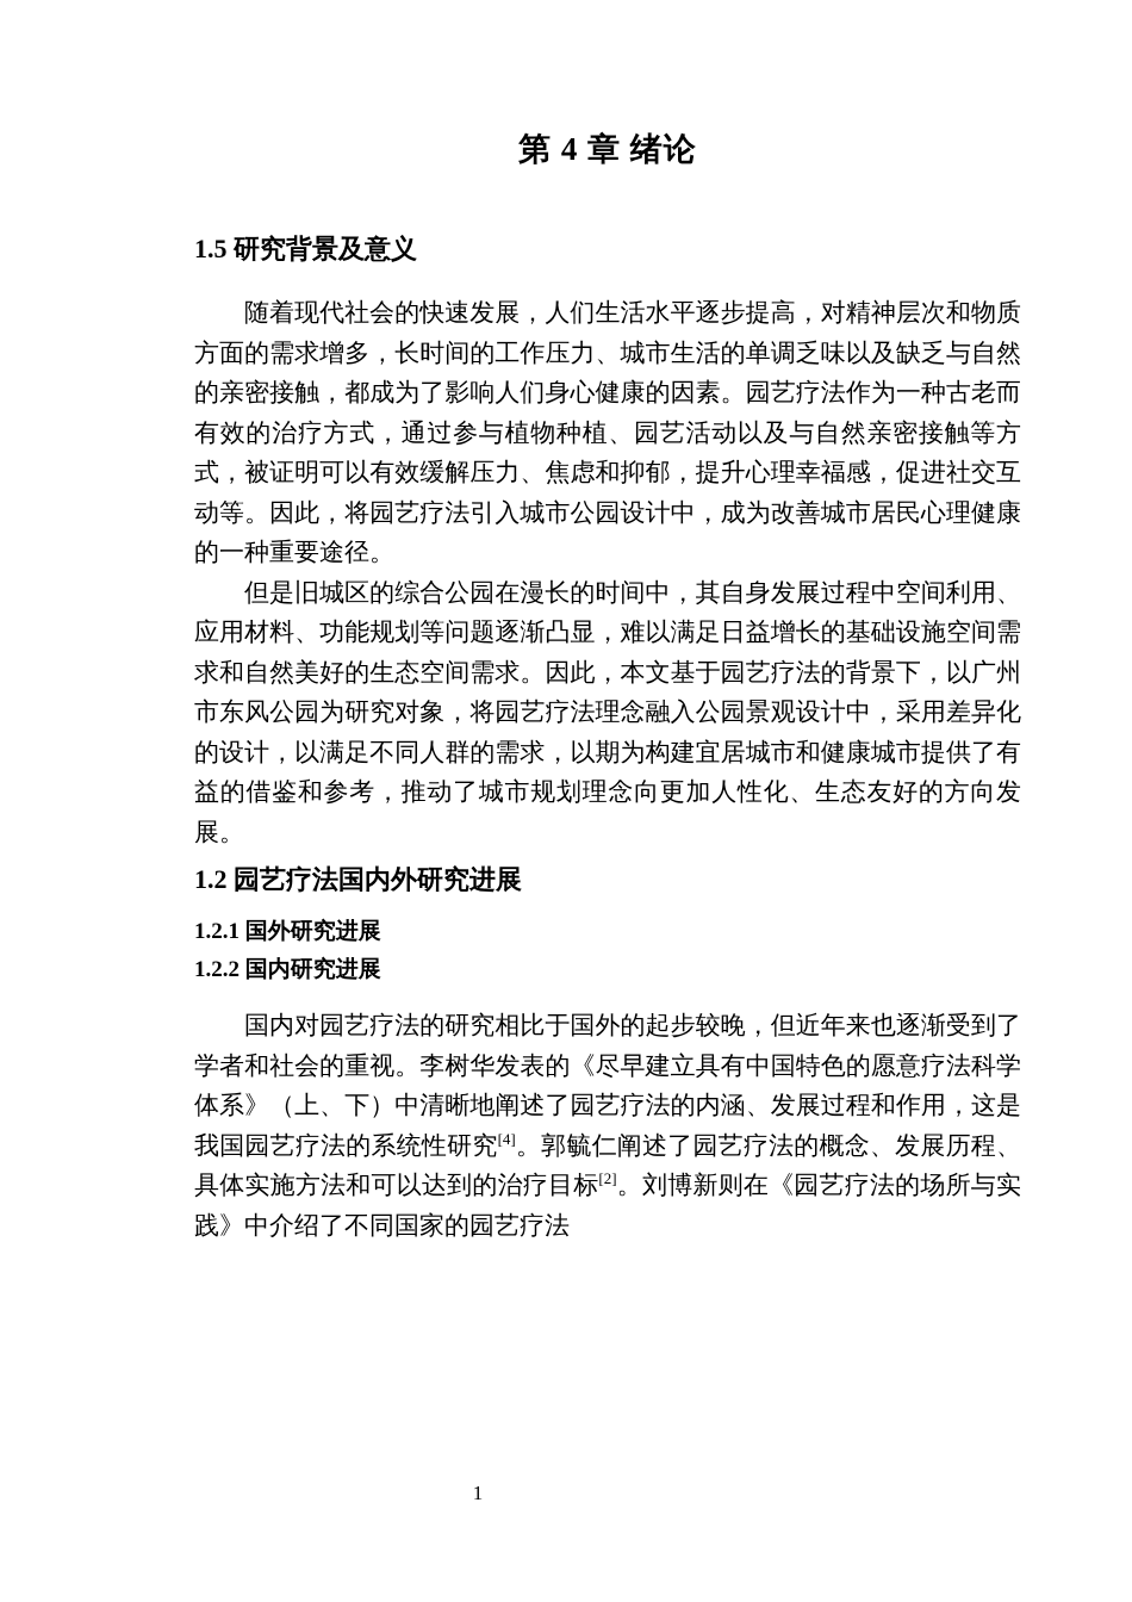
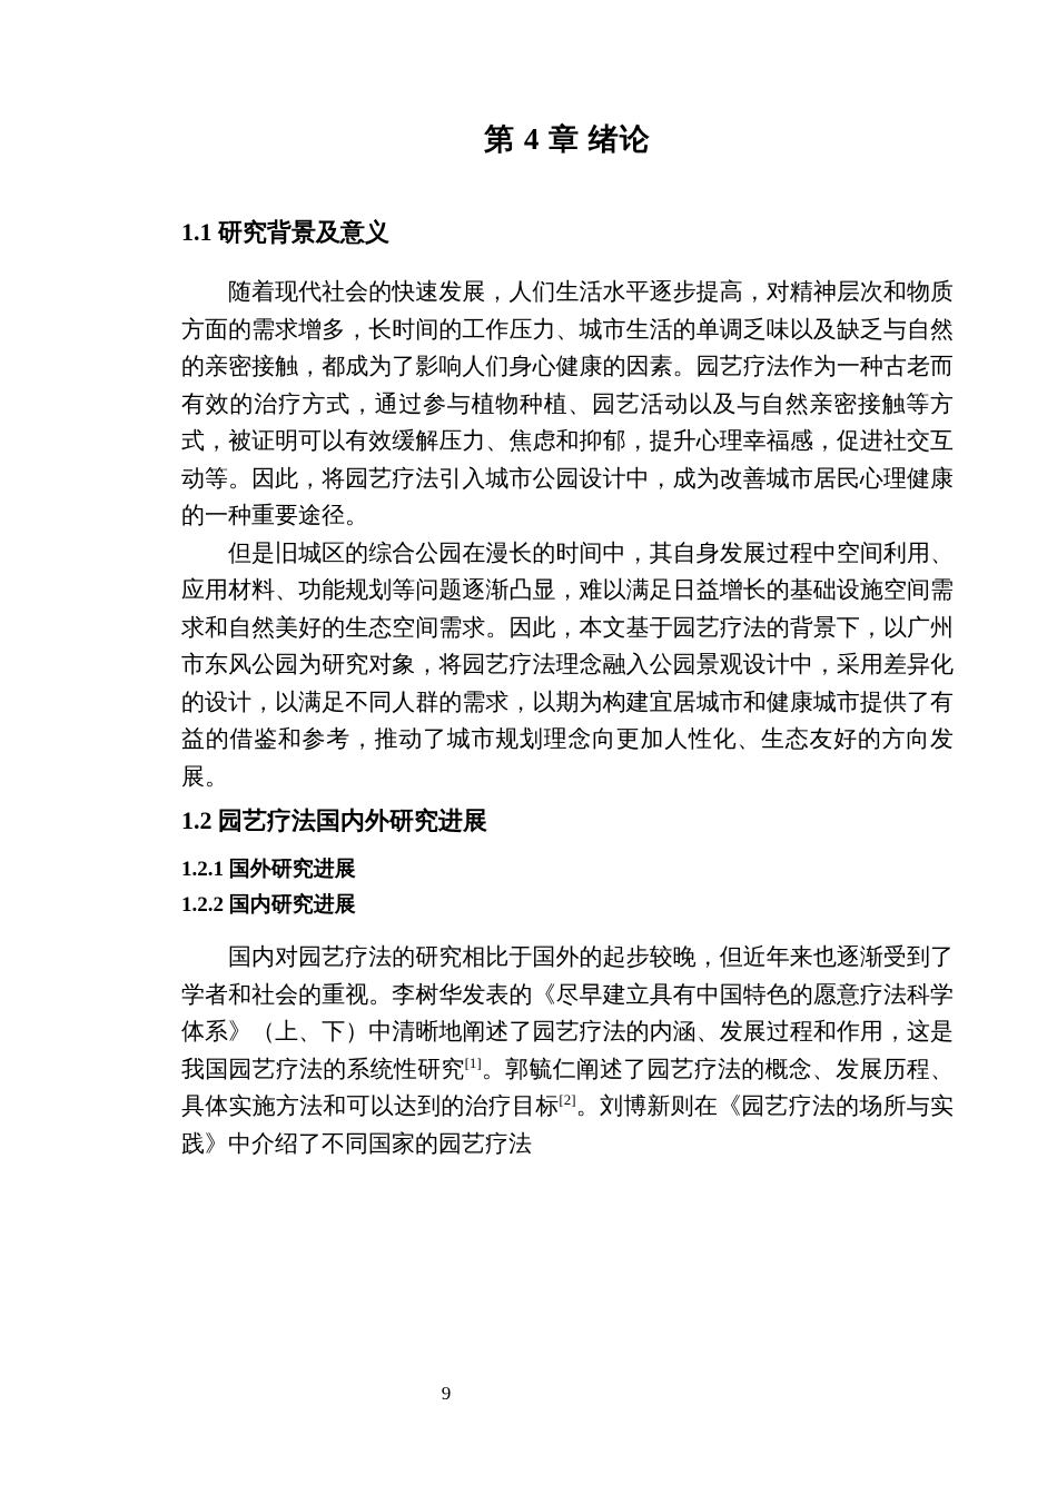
  第 4 章 绪论
- 1.5 研究背景及意义
+ 1.1 研究背景及意义
  随着现代社会的快速发展，人们生活水平逐步提高，对精神层次和物质方面的需求增多，长时间的工作压力、城市生活的单调乏味以及缺乏与自然的亲密接触，都成为了影响人们身心健康的因素。园艺疗法作为一种古老而有效的治疗方式，通过参与植物种植、园艺活动以及与自然亲密接触等方式，被证明可以有效缓解压力、焦虑和抑郁，提升心理幸福感，促进社交互动等。因此，将园艺疗法引入城市公园设计中，成为改善城市居民心理健康的一种重要途径。
  但是旧城区的综合公园在漫长的时间中，其自身发展过程中空间利用、应用材料、功能规划等问题逐渐凸显，难以满足日益增长的基础设施空间需求和自然美好的生态空间需求。因此，本文基于园艺疗法的背景下，以广州市东风公园为研究对象，将园艺疗法理念融入公园景观设计中，采用差异化的设计，以满足不同人群的需求，以期为构建宜居城市和健康城市提供了有益的借鉴和参考，推动了城市规划理念向更加人性化、生态友好的方向发展。
  1.2 园艺疗法国内外研究进展
  1.2.1 国外研究进展
  1.2.2 国内研究进展
- 国内对园艺疗法的研究相比于国外的起步较晚，但近年来也逐渐受到了学者和社会的重视。李树华发表的《尽早建立具有中国特色的愿意疗法科学体系》（上、下）中清晰地阐述了园艺疗法的内涵、发展过程和作用，这是我国园艺疗法的系统性研究[4]。郭毓仁阐述了园艺疗法的概念、发展历程、具体实施方法和可以达到的治疗目标[2]。刘博新则在《园艺疗法的场所与实践》中介绍了不同国家的园艺疗法
+ 国内对园艺疗法的研究相比于国外的起步较晚，但近年来也逐渐受到了学者和社会的重视。李树华发表的《尽早建立具有中国特色的愿意疗法科学体系》（上、下）中清晰地阐述了园艺疗法的内涵、发展过程和作用，这是我国园艺疗法的系统性研究[1]。郭毓仁阐述了园艺疗法的概念、发展历程、具体实施方法和可以达到的治疗目标[2]。刘博新则在《园艺疗法的场所与实践》中介绍了不同国家的园艺疗法
- 1
+ 9
